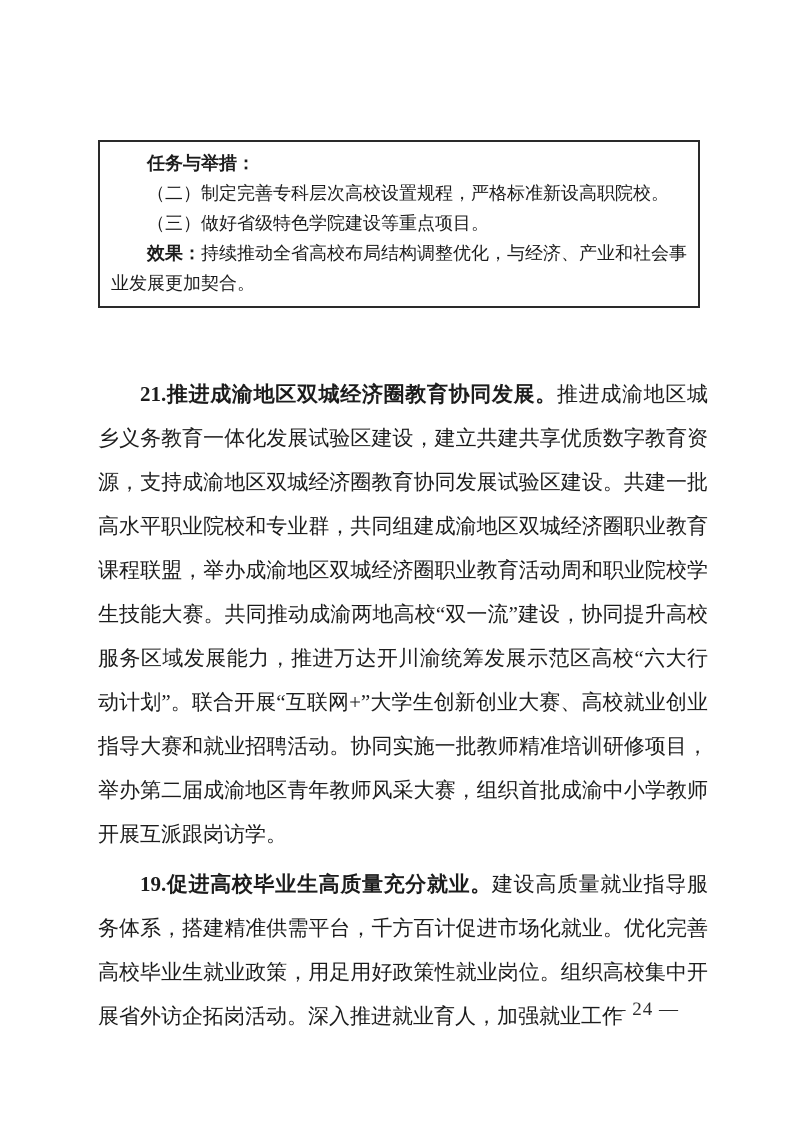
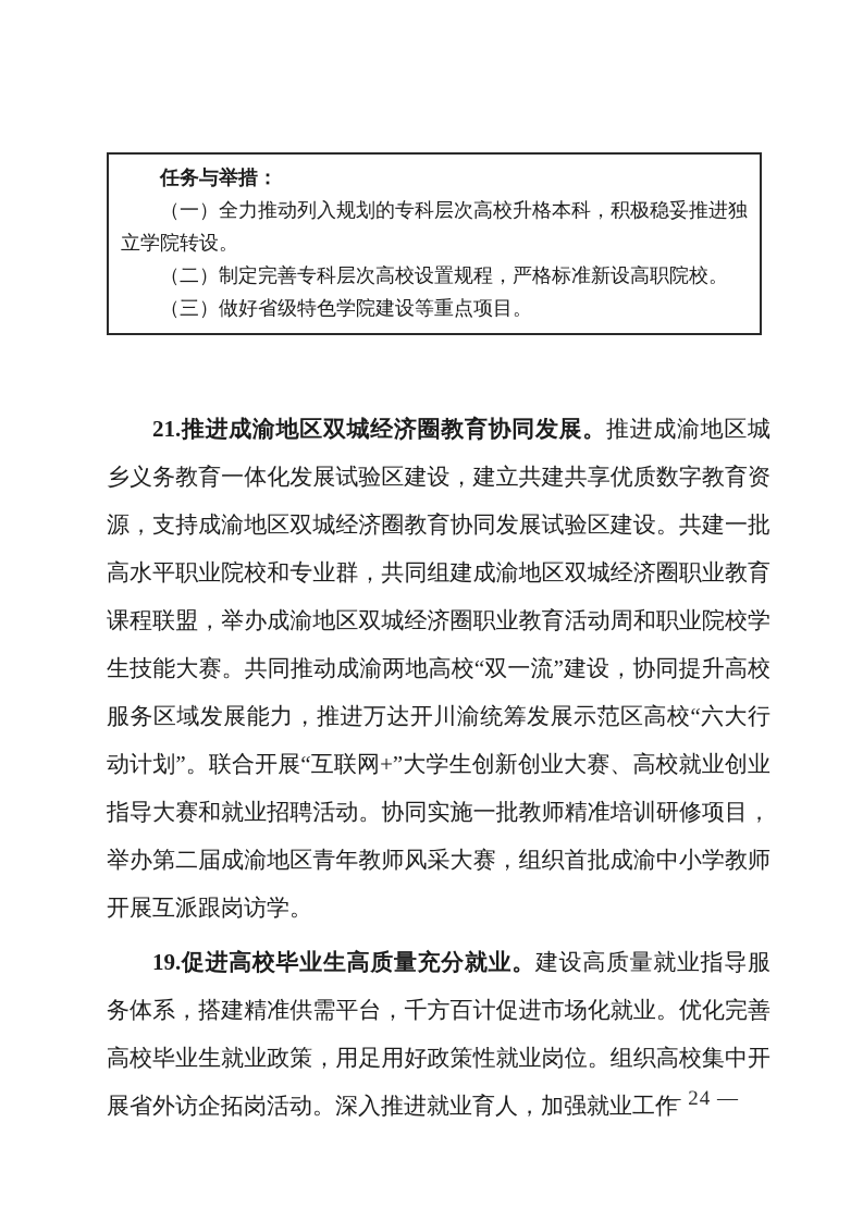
  任务与举措：
+ （一）全力推动列入规划的专科层次高校升格本科，积极稳妥推进独立学院转设。
  （二）制定完善专科层次高校设置规程，严格标准新设高职院校。
  （三）做好省级特色学院建设等重点项目。
- 效果：持续推动全省高校布局结构调整优化，与经济、产业和社会事业发展更加契合。
  21.推进成渝地区双城经济圈教育协同发展。推进成渝地区城乡义务教育一体化发展试验区建设，建立共建共享优质数字教育资源，支持成渝地区双城经济圈教育协同发展试验区建设。共建一批高水平职业院校和专业群，共同组建成渝地区双城经济圈职业教育课程联盟，举办成渝地区双城经济圈职业教育活动周和职业院校学生技能大赛。共同推动成渝两地高校“双一流”建设，协同提升高校服务区域发展能力，推进万达开川渝统筹发展示范区高校“六大行动计划”。联合开展“互联网+”大学生创新创业大赛、高校就业创业指导大赛和就业招聘活动。协同实施一批教师精准培训研修项目，举办第二届成渝地区青年教师风采大赛，组织首批成渝中小学教师开展互派跟岗访学。
  19.促进高校毕业生高质量充分就业。建设高质量就业指导服务体系，搭建精准供需平台，千方百计促进市场化就业。优化完善高校毕业生就业政策，用足用好政策性就业岗位。组织高校集中开展省外访企拓岗活动。深入推进就业育人，加强就业工作
  — 24 —
